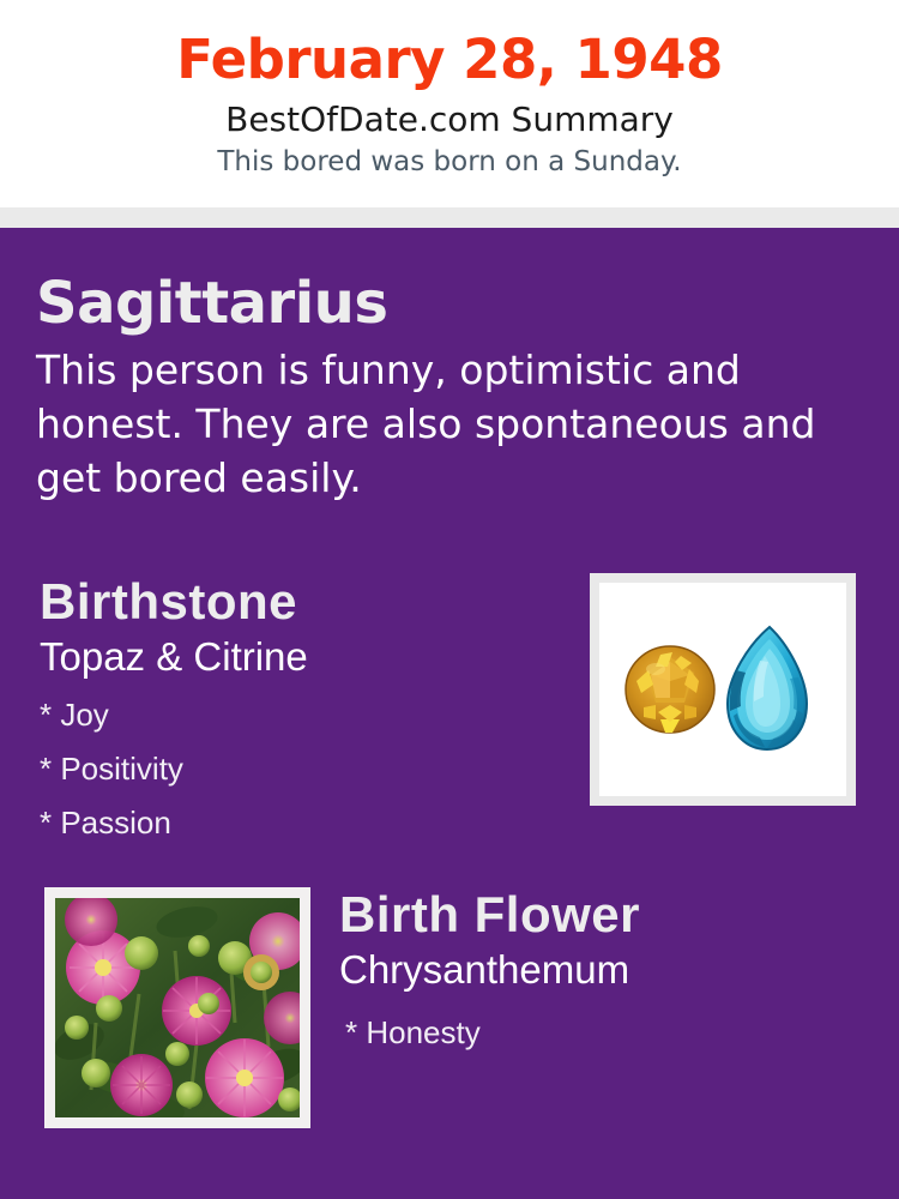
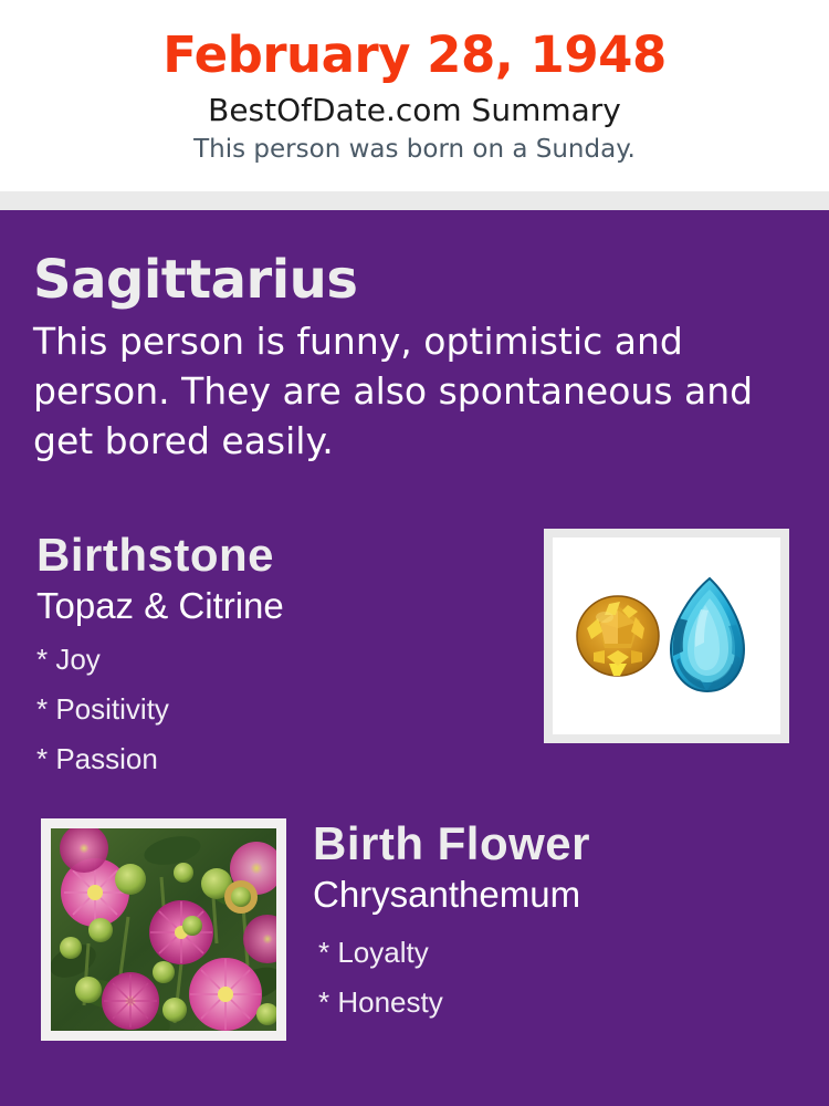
  February 28, 1948
  BestOfDate.com Summary
- This bored was born on a Sunday.
+ This person was born on a Sunday.
  Sagittarius
- This person is funny, optimistic and honest. They are also spontaneous and get bored easily.
+ This person is funny, optimistic and person. They are also spontaneous and get bored easily.
  Birthstone
  Topaz & Citrine
  * Joy
  * Positivity
  * Passion
  Birth Flower
  Chrysanthemum
+ * Loyalty
  * Honesty
